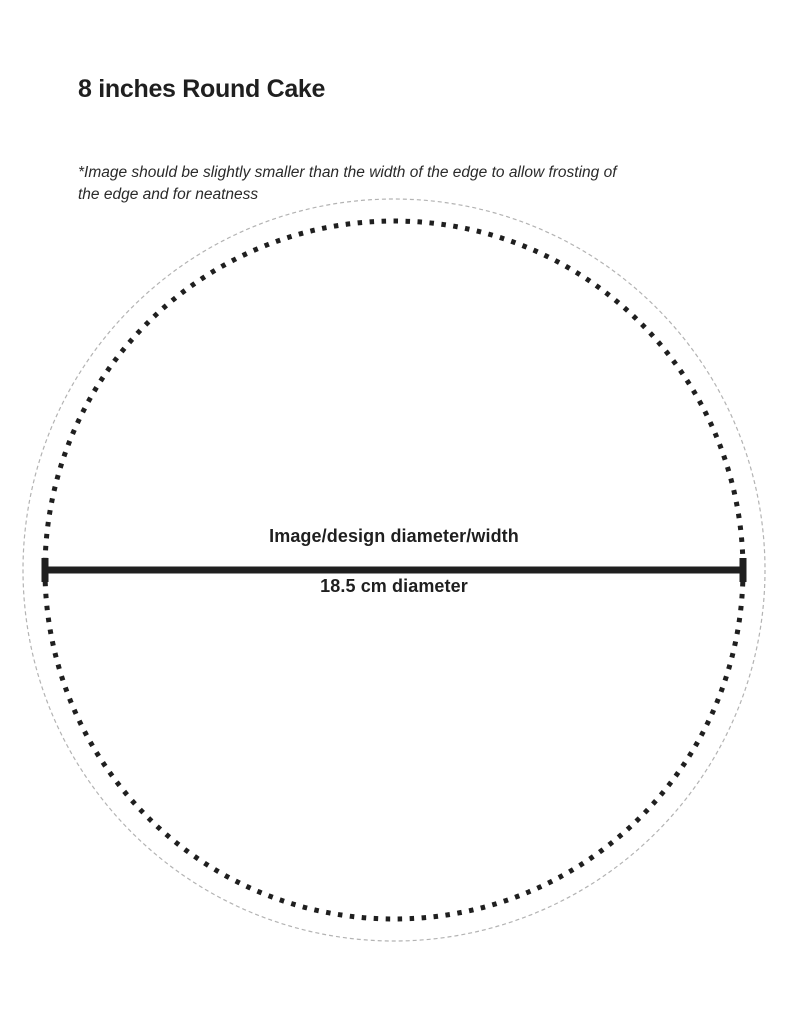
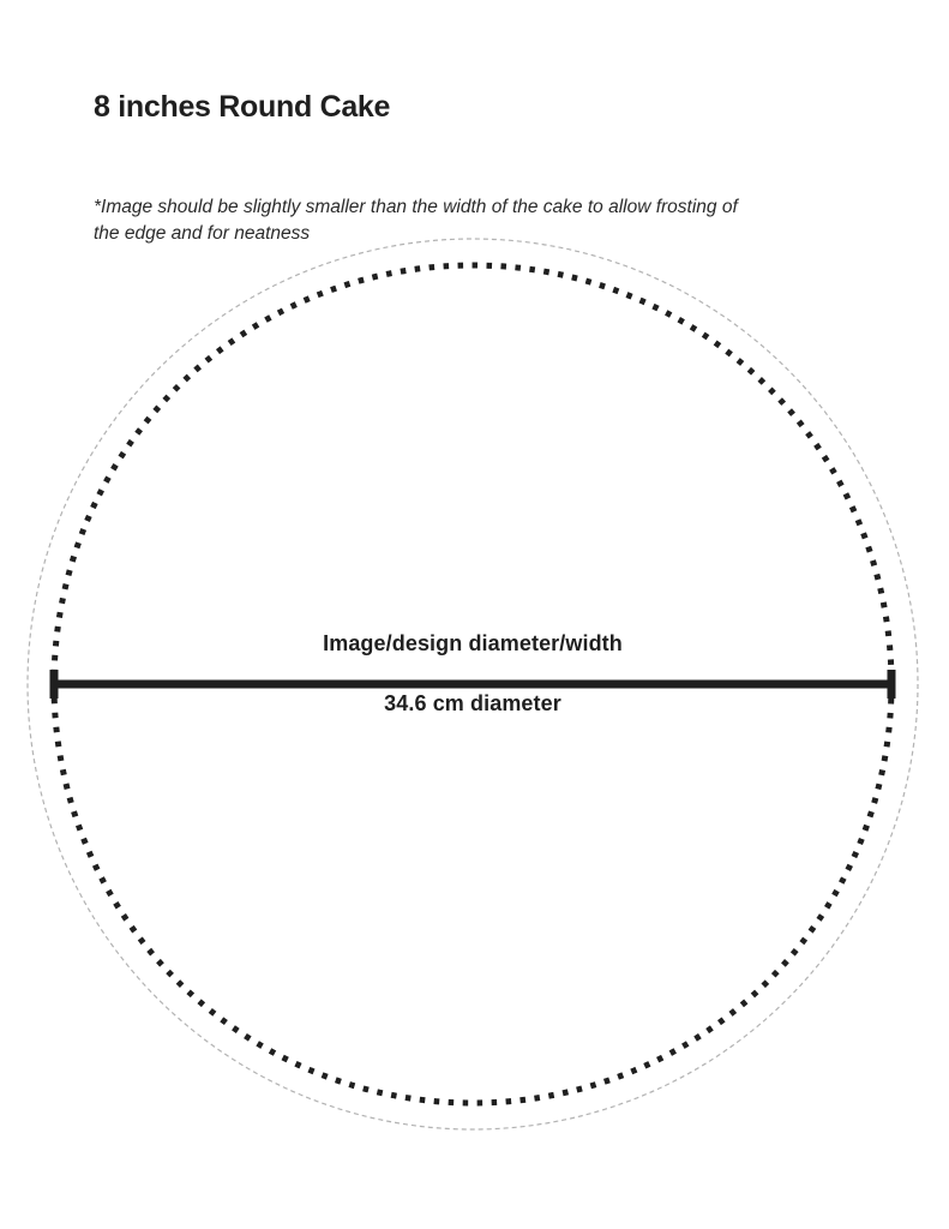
  8 inches Round Cake
- *Image should be slightly smaller than the width of the edge to allow frosting of
+ *Image should be slightly smaller than the width of the cake to allow frosting of
  the edge and for neatness
  Image/design diameter/width
- 18.5 cm diameter
+ 34.6 cm diameter
